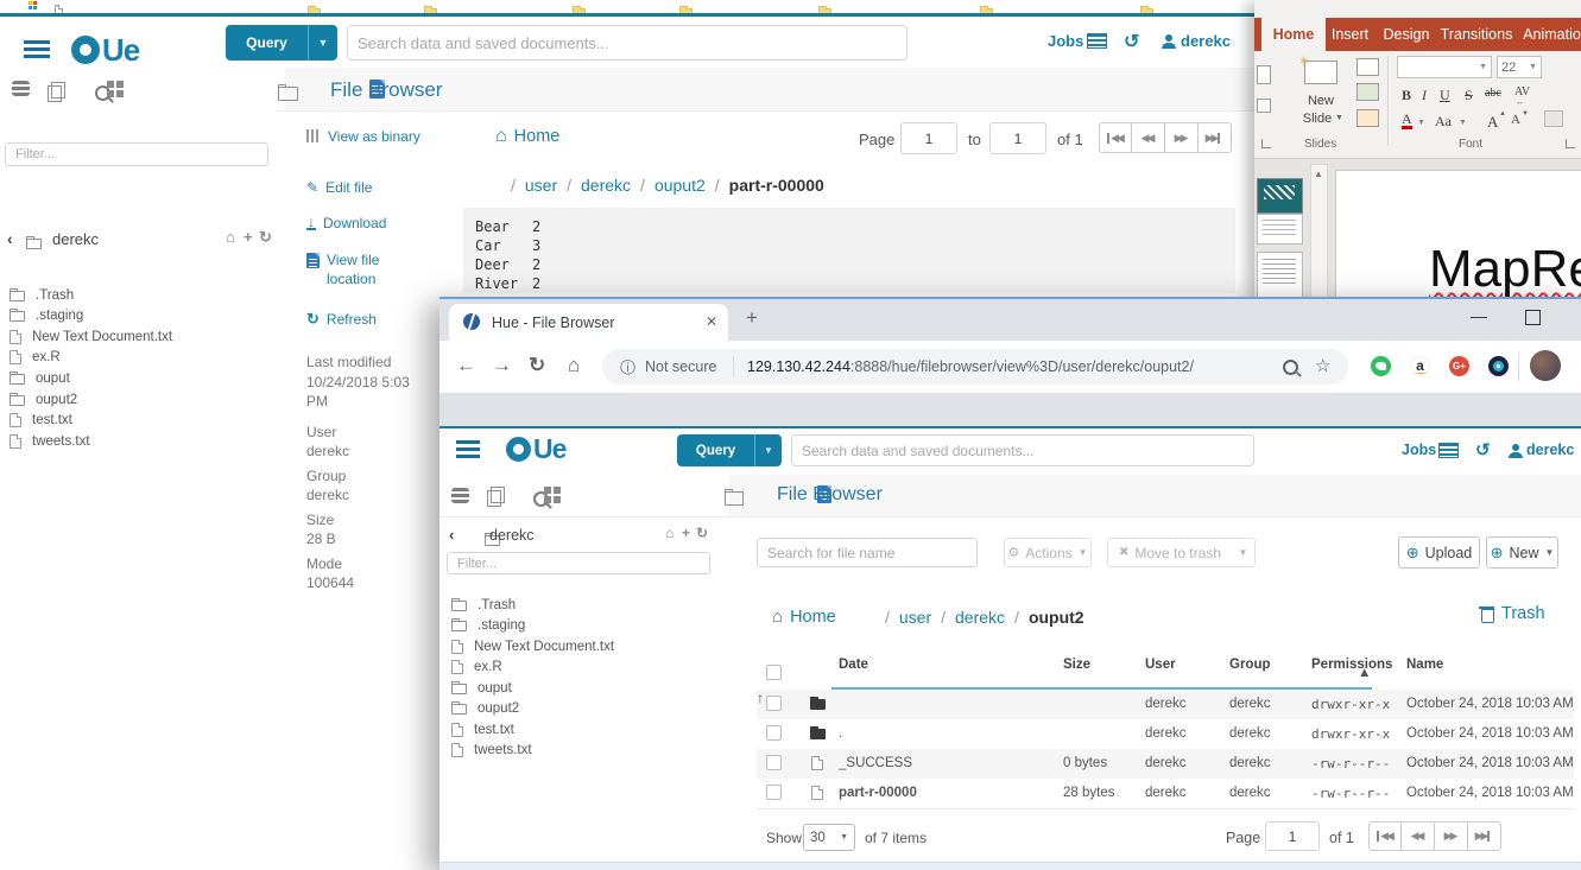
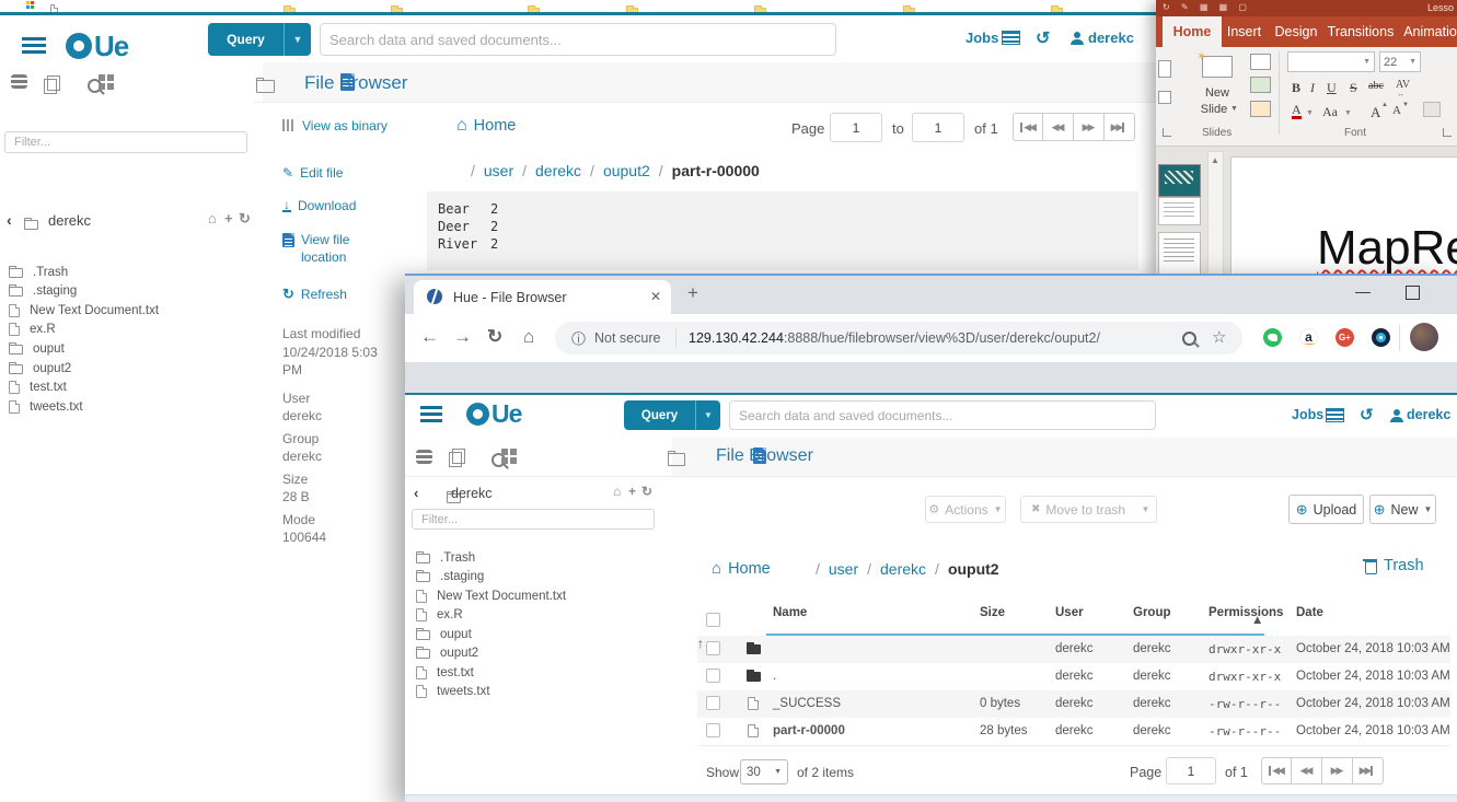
  Ue
  Query
  ▼
  Search data and saved documents...
  Jobs
  ↺
  derekc
  File Browser
  ‹
  derekc
  ⌂
  +
  ↻
  Filter...
  .Trash
  .staging
  New Text Document.txt
  ex.R
  ouput
  ouput2
  test.txt
  tweets.txt
  View as binary
  ✎
  Edit file
  ↓
  Download
  View file location
  ↻
  Refresh
  Last modified
  10/24/2018 5:03 PM
  User
  derekc
  Group
  derekc
  Size
  28 B
  Mode
  100644
  ⌂
  Home
  Page
  1
  to
  1
  of 1
  ◀◀
  ◀◀
  ▶▶
  ▶▶
  /
  user
  /
  derekc
  /
  ouput2
  /
  part-r-00000
  Bear
  2
- Car
- 3
  Deer
  2
  River
  2
+ ↻ ✎ ▦ ▦ ▢
+ Lesso
  Home
  Insert
  Design
  Transitions
  Animatio
  ✶
  New
  Slide
  22
  B
  I
  U
  S
  abc
  AV
  A
  Aa
  A
  A
  Slides
  Font
  ▲
  Hue - File Browser
  ✕
  +
  —
  ←
  →
  ↻
  ⌂
  ⓘ
  Not secure
  129.130.42.244:8888/hue/filebrowser/view%3D/user/derekc/ouput2/
  ☆
  a
  G+
  Ue
  Query
  ▼
  Search data and saved documents...
  Jobs
  ↺
  derekc
  File Browser
  ‹
  derekc
  ⌂
  +
  ↻
  Filter...
  .Trash
  .staging
  New Text Document.txt
  ex.R
  ouput
  ouput2
  test.txt
  tweets.txt
- Search for file name
  ⚙
  Actions
  ▼
  ✖
  Move to trash
  ▼
  ⊕
  Upload
  ⊕
  New
  ▼
  ⌂
  Home
  /
  user
  /
  derekc
  /
  ouput2
  Trash
- Date
+ Name
  ▲
  Size
  User
  Group
  Permissions
- Name
+ Date
  ↑
  derekc
  derekc
  drwxr-xr-x
  October 24, 2018 10:03 AM
  .
  derekc
  derekc
  drwxr-xr-x
  October 24, 2018 10:03 AM
  _SUCCESS
  0 bytes
  derekc
  derekc
  -rw-r--r--
  October 24, 2018 10:03 AM
  part-r-00000
  28 bytes
  derekc
  derekc
  -rw-r--r--
  October 24, 2018 10:03 AM
  Show
  30
- of 7 items
+ of 2 items
  Page
  1
  of 1
  ◀◀
  ◀◀
  ▶▶
  ▶▶
